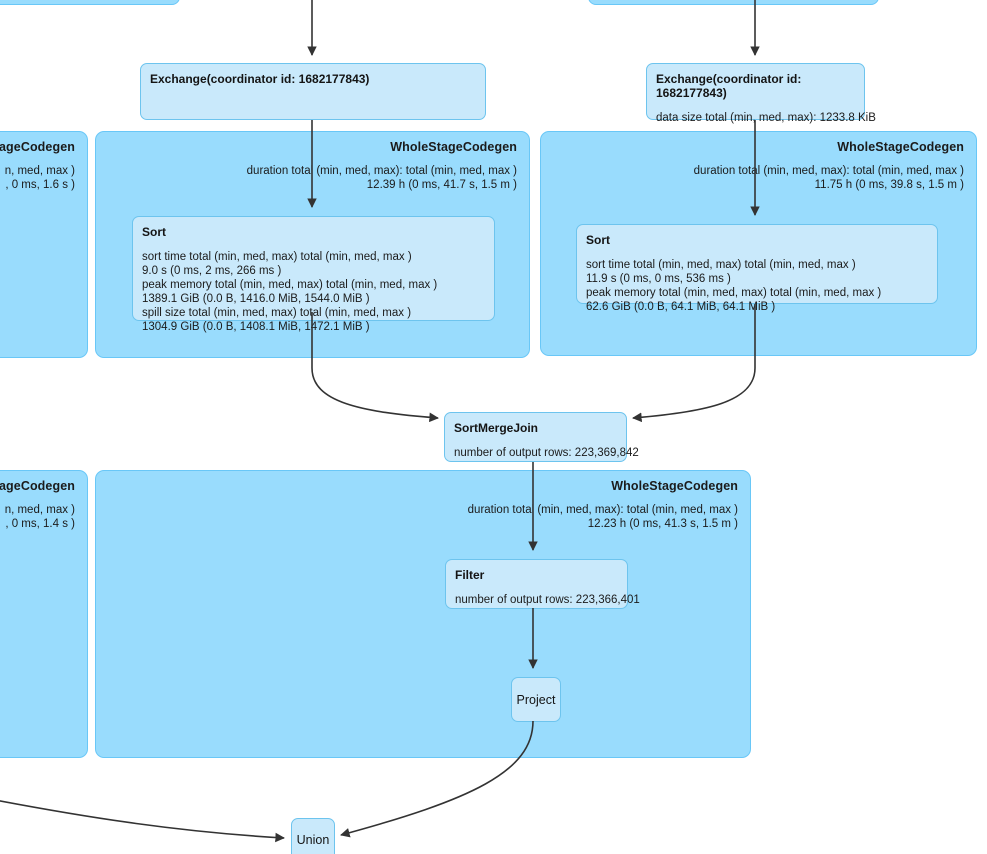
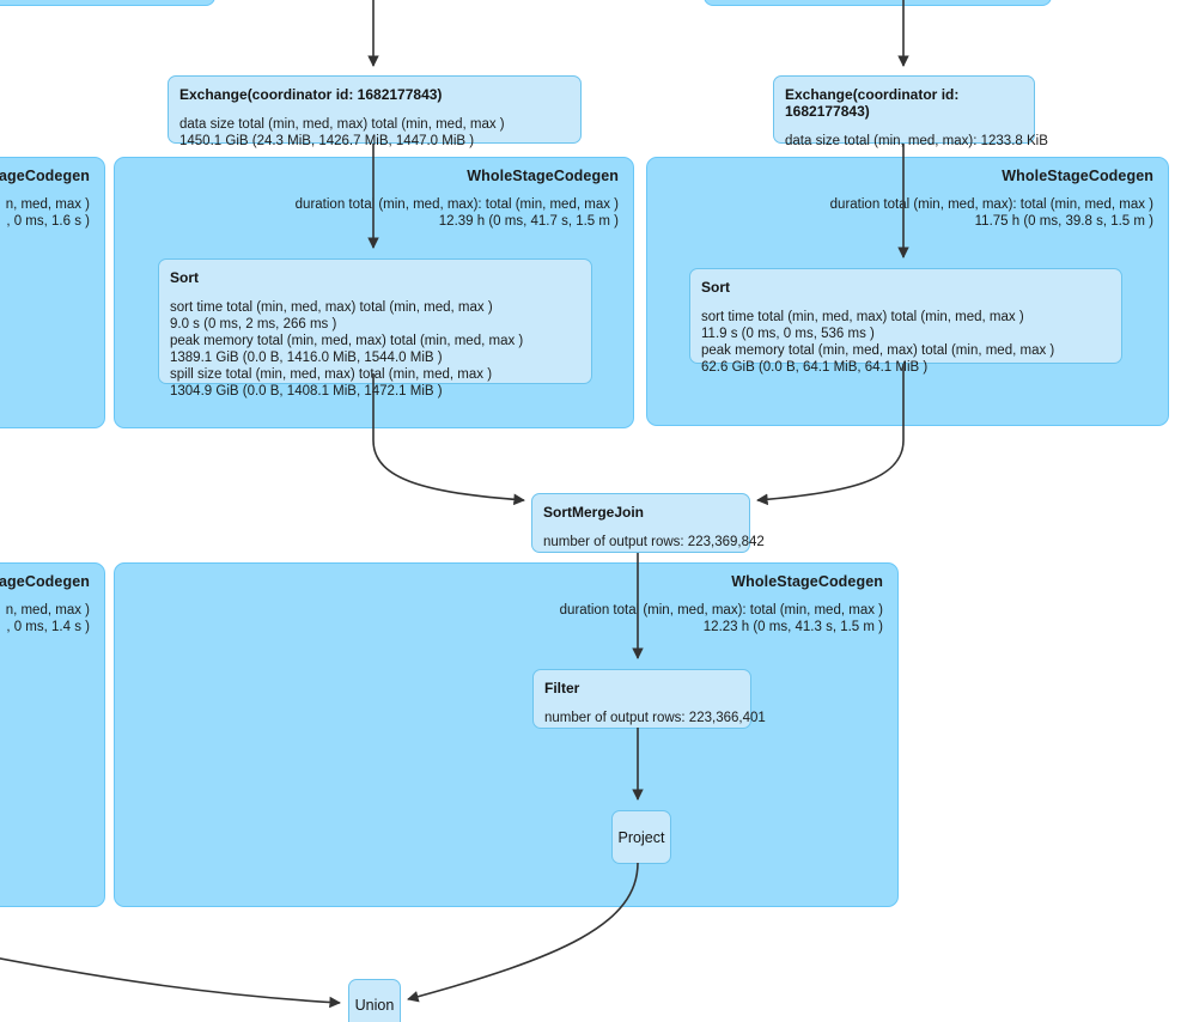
  ageCodegen
  n, med, max )
  , 0 ms, 1.6 s )
  ageCodegen
  n, med, max )
  , 0 ms, 1.4 s )
  Exchange(coordinator id: 1682177843)
+ data size total (min, med, max) total (min, med, max )
+ 1450.1 GiB (24.3 MiB, 1426.7 MiB, 1447.0 MiB )
  Exchange(coordinator id: 1682177843)
  data size total (min, med, max): 1233.8
  WholeStageCodegen
  duration tota (min, med, max): total (min, med, max )
  12.39 h (0 ms, 41.7 s, 1.5 m )
  Sort
  sort time total (min, med, max) total (min, med, max )
  9.0 s (0 ms, 2 ms, 266 ms )
  peak memory total (min, med, max) total (min, med, max )
  1389.1 GiB (0.0 B, 1416.0 MiB, 1544.0 MiB )
  spill size total (min, med, max) total (min, med, max )
  1304.9 GiB (0.0 B, 1408.1 MiB, 1472.1 MiB )
  WholeStageCodegen
  duration totl (min, med, max): total (min, med, max )
  11.75 h (0 ms, 39.8 s, 1.5 m )
  Sort
  sort time total (min, med, max) total (min, med, max )
  11.9 s (0 ms, 0 ms, 536 ms )
  peak memory total (min, med, max) total (min, med, max )
  62.6 GiB (0.0 B, 64.1 MiB, 64.1 MiB )
  SortMergeJoin
  number of output rows: 223,369
  WholeStageCodegen
  duration tota (min, med, max): total (min, med, max )
  12.23 h (0 ms, 41.3 s, 1.5 m )
  Filter
  number of output rows: 223,366
  Project
  Union
